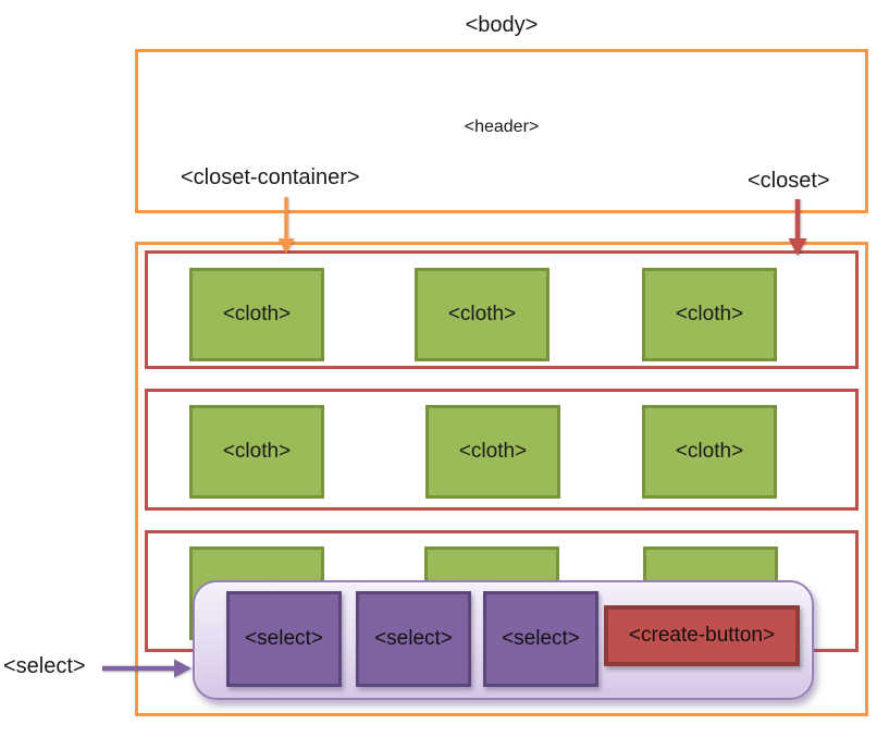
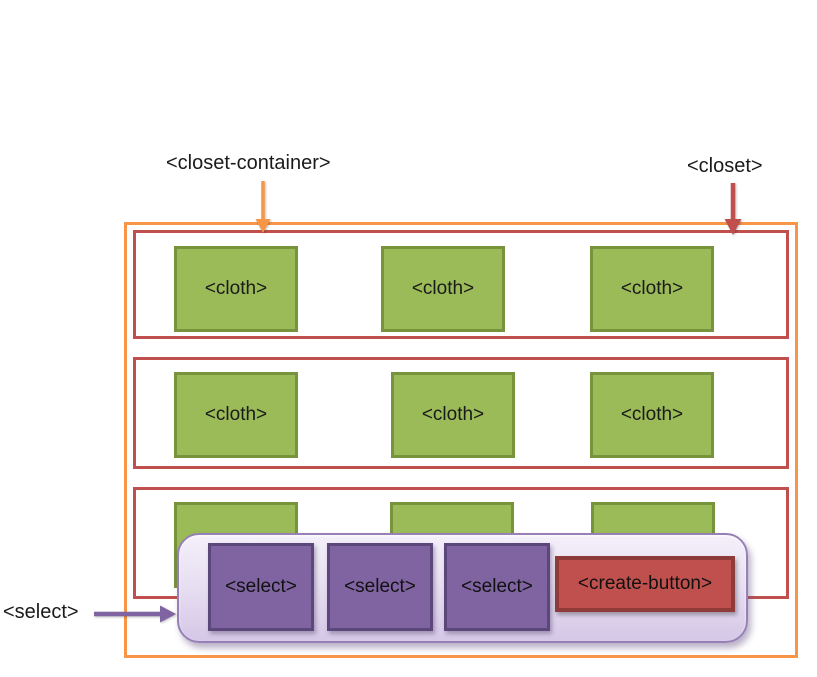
- <body>
- <header>
  <closet-container>
  <closet>
  <cloth>
  <cloth>
  <cloth>
  <cloth>
  <cloth>
  <cloth>
  <select>
  <select>
  <select>
  <create-button>
  <select>
